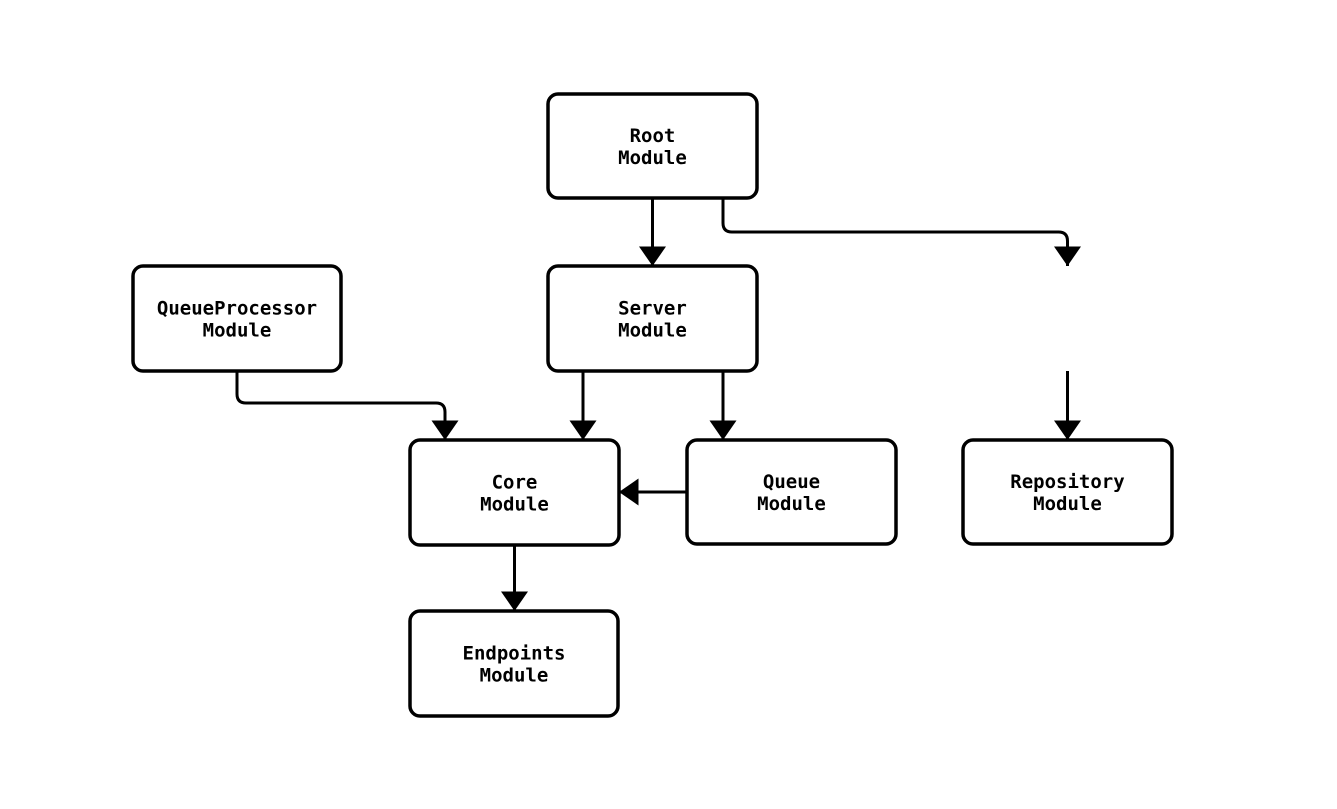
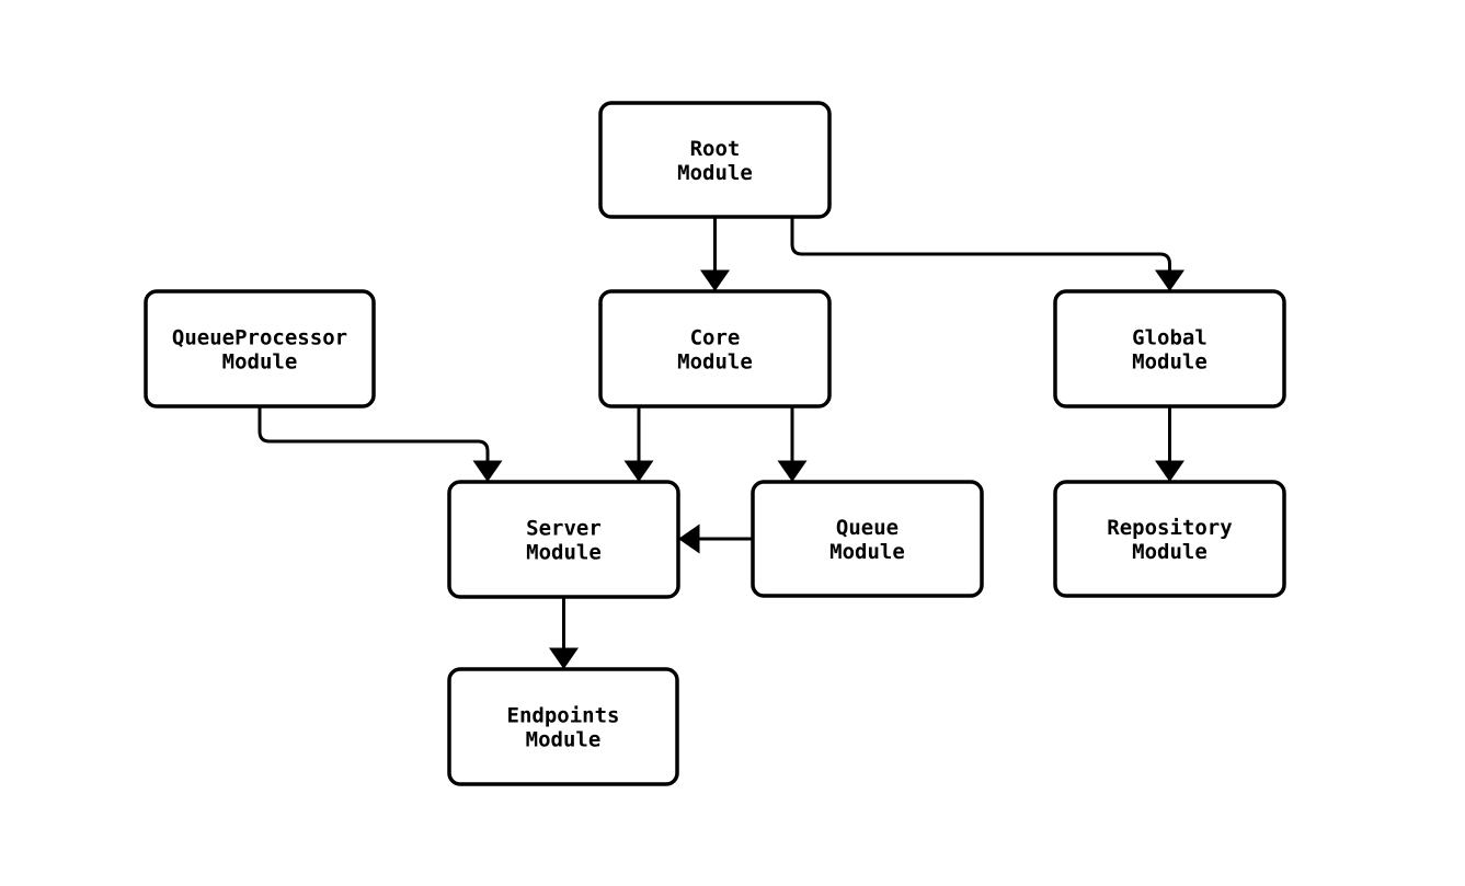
  Root Module
  QueueProcessor Module
- Server Module
+ Core Module
+ Global Module
- Core Module
+ Server Module
  Queue Module
  Repository Module
  Endpoints Module
